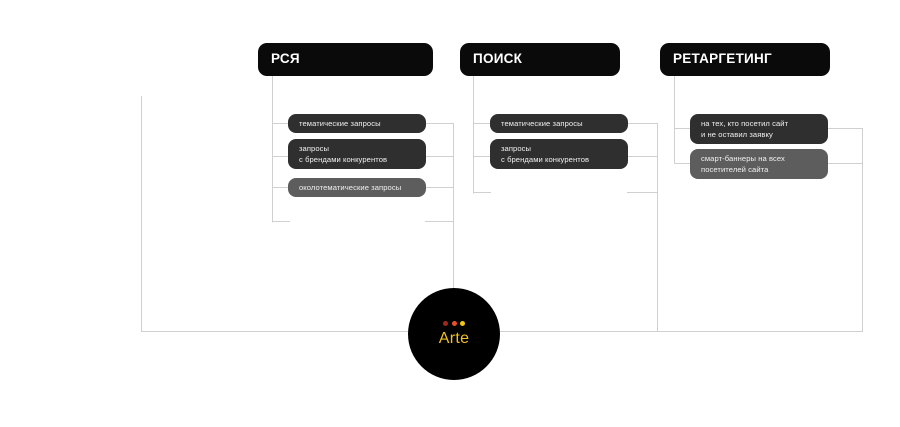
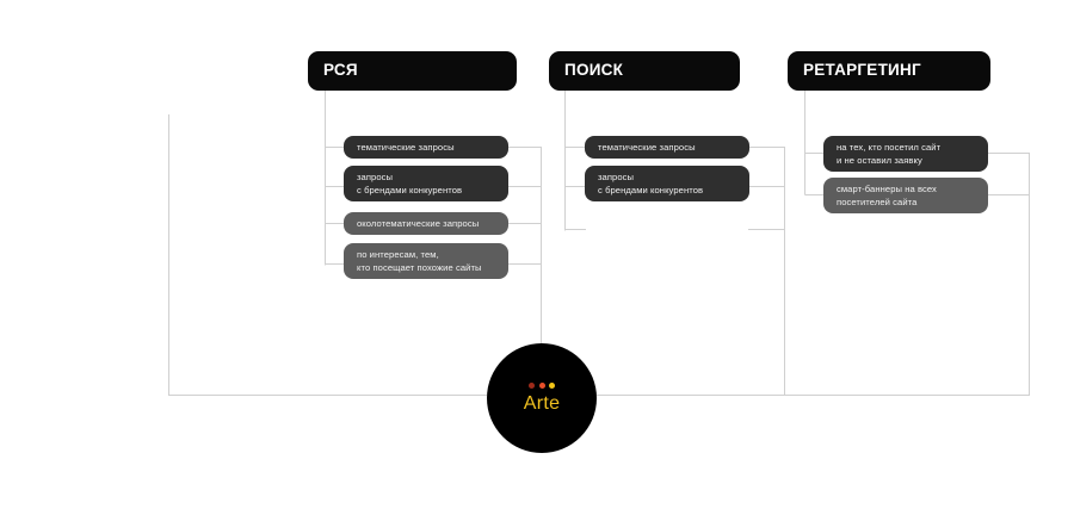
  РСЯ
  ПОИСК
  РЕТАРГЕТИНГ
  тематические запросы
  запросы
  с брендами конкурентов
  околотематические запросы
+ по интересам, тем,
+ кто посещает похожие сайты
  тематические запросы
  запросы
  с брендами конкурентов
  на тех, кто посетил сайт
  и не оставил заявку
  смарт-баннеры на всех
  посетителей сайта
  Arte
